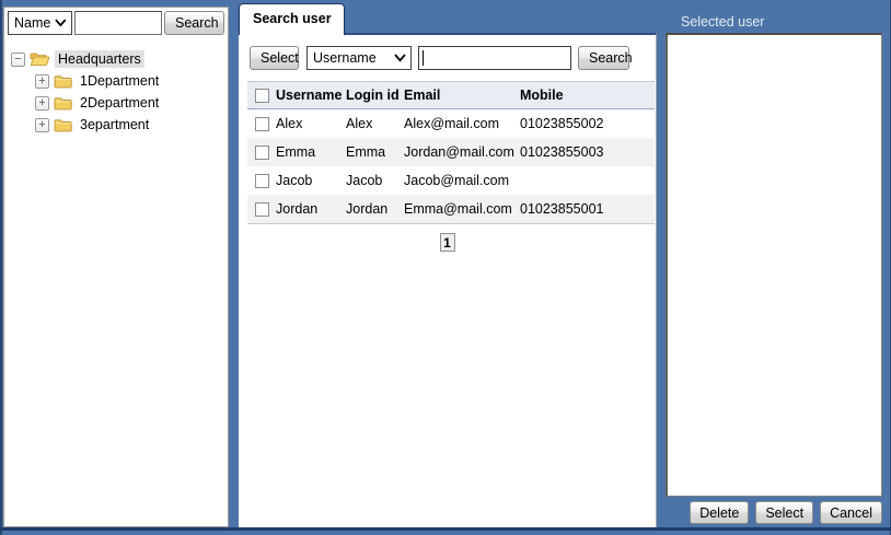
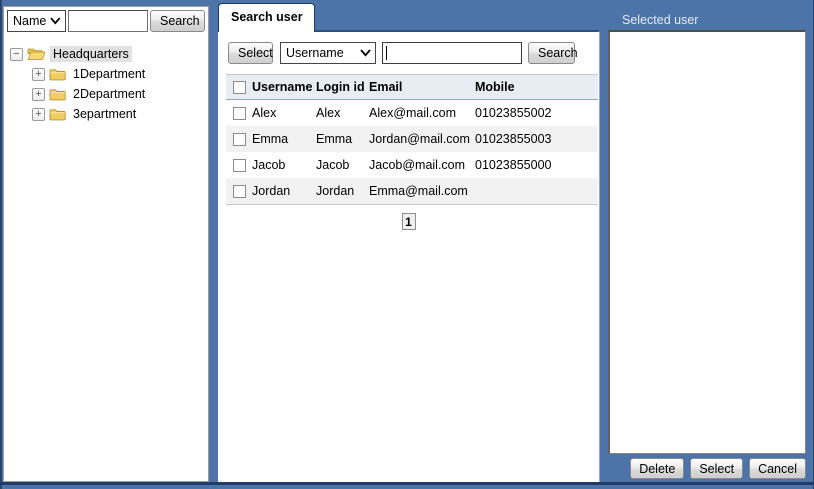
  Name
  Search
  −
  Headquarters
  +
  1Department
  +
  2Department
  +
  3epartment
  Search user
  Select
  Username
  Search
  Username
  Login id
  Email
  Mobile
  Alex
  Alex
  Alex@mail.com
  01023855002
  Emma
  Emma
  Jordan@mail.com
  01023855003
  Jacob
  Jacob
  Jacob@mail.com
+ 01023855000
  Jordan
  Jordan
  Emma@mail.com
- 01023855001
  1
  Selected user
  Delete
  Select
  Cancel
